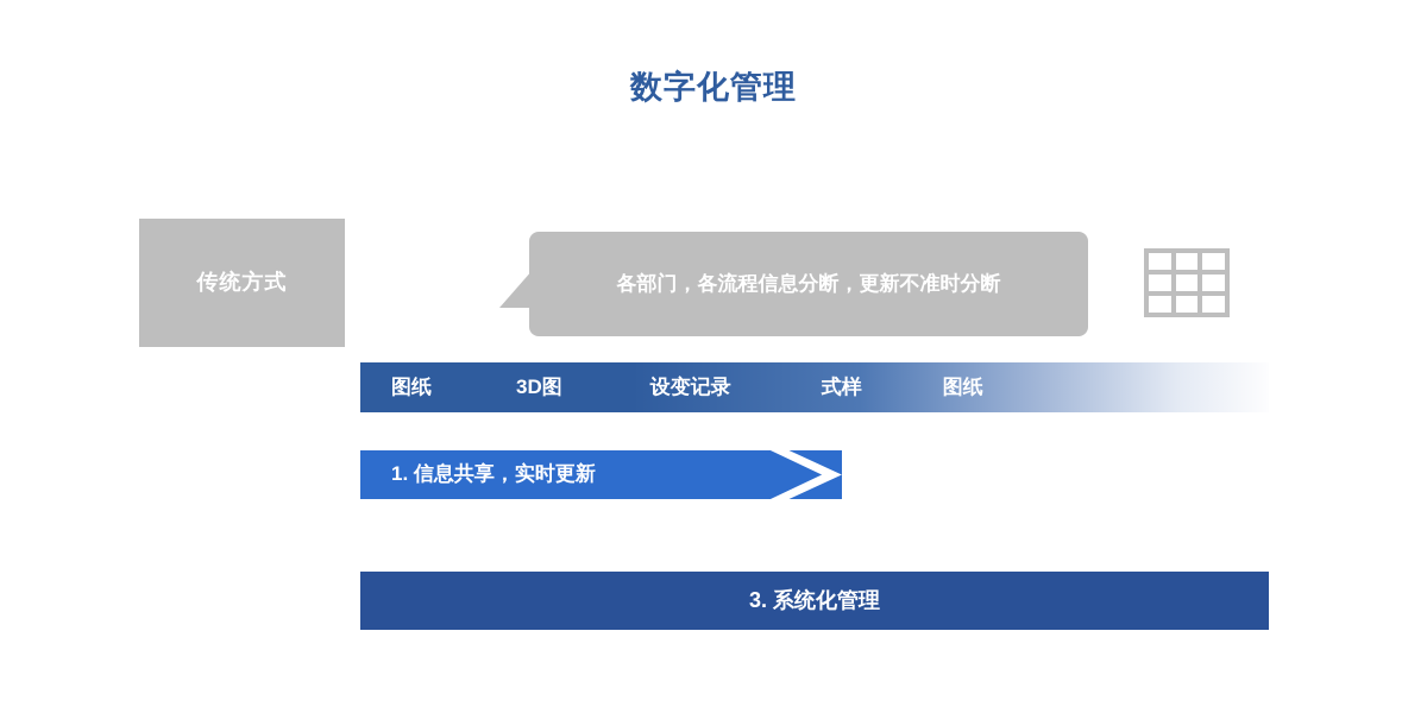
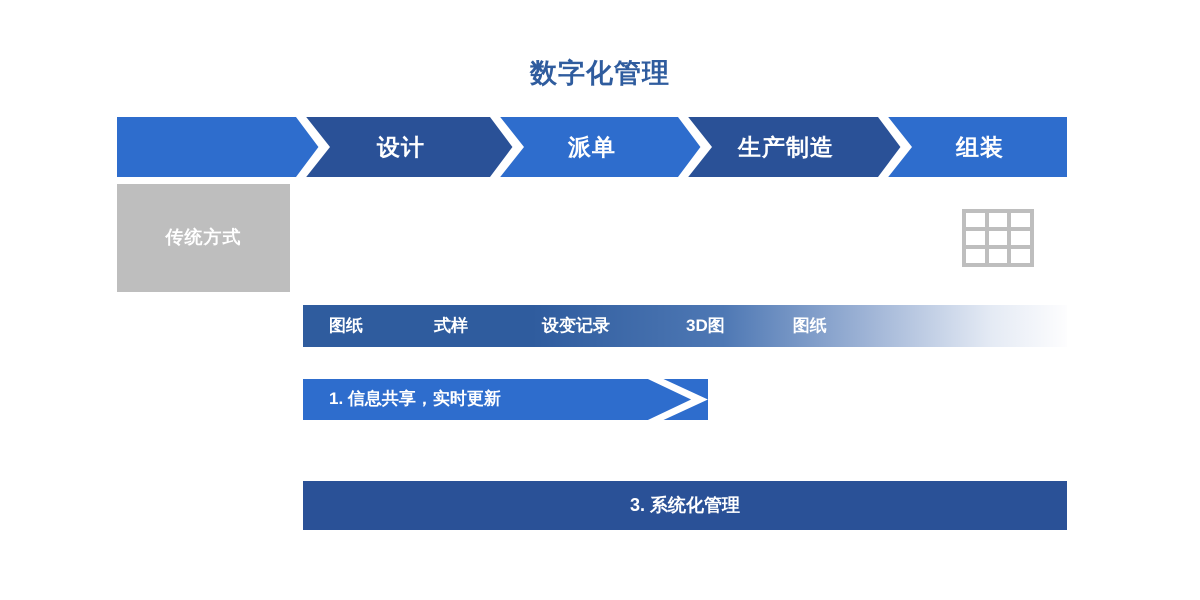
  数字化管理
+ 设计
+ 派单
+ 生产制造
+ 组装
  传统方式
- 各部门，各流程信息分断，更新不准时分断
  图纸
- 3D图
+ 式样
  设变记录
- 式样
+ 3D图
  图纸
  1. 信息共享，实时更新
  3. 系统化管理
